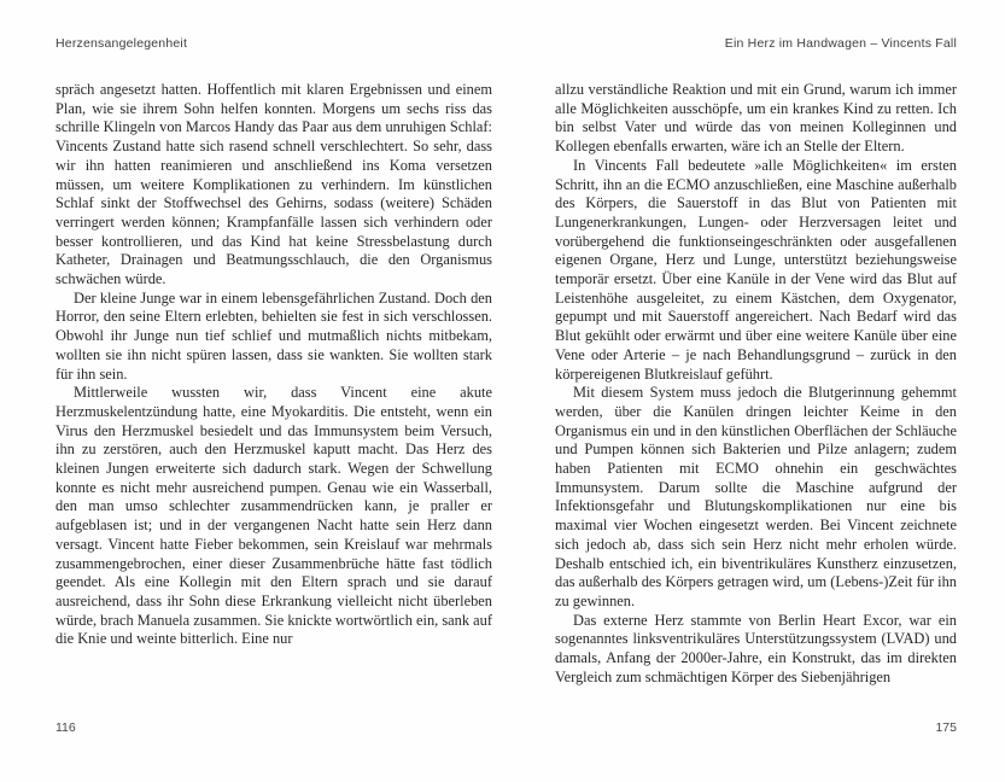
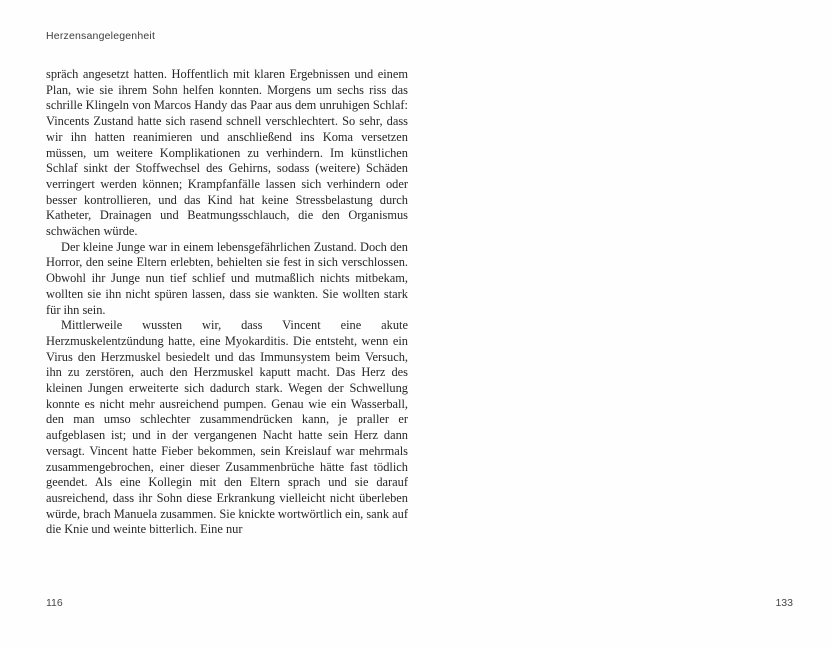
  Herzensangelegenheit
  spräch angesetzt hatten. Hoffentlich mit klaren Ergebnissen und einem Plan, wie sie ihrem Sohn helfen konnten. Morgens um sechs riss das schrille Klingeln von Marcos Handy das Paar aus dem unruhigen Schlaf: Vincents Zustand hatte sich rasend schnell verschlechtert. So sehr, dass wir ihn hatten reanimieren und anschließend ins Koma versetzen müssen, um weitere Komplikationen zu verhindern. Im künstlichen Schlaf sinkt der Stoffwechsel des Gehirns, sodass (weitere) Schäden verringert werden können; Krampfanfälle lassen sich verhindern oder besser kontrollieren, und das Kind hat keine Stressbelastung durch Katheter, Drainagen und Beatmungsschlauch, die den Organismus schwächen würde.
  Der kleine Junge war in einem lebensgefährlichen Zustand. Doch den Horror, den seine Eltern erlebten, behielten sie fest in sich verschlossen. Obwohl ihr Junge nun tief schlief und mutmaßlich nichts mitbekam, wollten sie ihn nicht spüren lassen, dass sie wankten. Sie wollten stark für ihn sein.
  Mittlerweile wussten wir, dass Vincent eine akute Herzmuskelentzündung hatte, eine Myokarditis. Die entsteht, wenn ein Virus den Herzmuskel besiedelt und das Immunsystem beim Versuch, ihn zu zerstören, auch den Herzmuskel kaputt macht. Das Herz des kleinen Jungen erweiterte sich dadurch stark. Wegen der Schwellung konnte es nicht mehr ausreichend pumpen. Genau wie ein Wasserball, den man umso schlechter zusammendrücken kann, je praller er aufgeblasen ist; und in der vergangenen Nacht hatte sein Herz dann versagt. Vincent hatte Fieber bekommen, sein Kreislauf war mehrmals zusammengebrochen, einer dieser Zusammenbrüche hätte fast tödlich geendet. Als eine Kollegin mit den Eltern sprach und sie darauf ausreichend, dass ihr Sohn diese Erkrankung vielleicht nicht überleben würde, brach Manuela zusammen. Sie knickte wortwörtlich ein, sank auf die Knie und weinte bitterlich. Eine nur
- Ein Herz im Handwagen – Vincents Fall
- allzu verständliche Reaktion und mit ein Grund, warum ich immer alle Möglichkeiten ausschöpfe, um ein krankes Kind zu retten. Ich bin selbst Vater und würde das von meinen Kolleginnen und Kollegen ebenfalls erwarten, wäre ich an Stelle der Eltern.
- In Vincents Fall bedeutete »alle Möglichkeiten« im ersten Schritt, ihn an die ECMO anzuschließen, eine Maschine außerhalb des Körpers, die Sauerstoff in das Blut von Patienten mit Lungenerkrankungen, Lungen- oder Herzversagen leitet und vorübergehend die funktionseingeschränkten oder ausgefallenen eigenen Organe, Herz und Lunge, unterstützt beziehungsweise temporär ersetzt. Über eine Kanüle in der Vene wird das Blut auf Leistenhöhe ausgeleitet, zu einem Kästchen, dem Oxygenator, gepumpt und mit Sauerstoff angereichert. Nach Bedarf wird das Blut gekühlt oder erwärmt und über eine weitere Kanüle über eine Vene oder Arterie – je nach Behandlungsgrund – zurück in den körpereigenen Blutkreislauf geführt.
- Mit diesem System muss jedoch die Blutgerinnung gehemmt werden, über die Kanülen dringen leichter Keime in den Organismus ein und in den künstlichen Oberflächen der Schläuche und Pumpen können sich Bakterien und Pilze anlagern; zudem haben Patienten mit ECMO ohnehin ein geschwächtes Immunsystem. Darum sollte die Maschine aufgrund der Infektionsgefahr und Blutungskomplikationen nur eine bis maximal vier Wochen eingesetzt werden. Bei Vincent zeichnete sich jedoch ab, dass sich sein Herz nicht mehr erholen würde. Deshalb entschied ich, ein biventrikuläres Kunstherz einzusetzen, das außerhalb des Körpers getragen wird, um (Lebens-)Zeit für ihn zu gewinnen.
- Das externe Herz stammte von Berlin Heart Excor, war ein sogenanntes linksventrikuläres Unterstützungssystem (LVAD) und damals, Anfang der 2000er-Jahre, ein Konstrukt, das im direkten Vergleich zum schmächtigen Körper des Siebenjährigen
  116
- 175
+ 133
